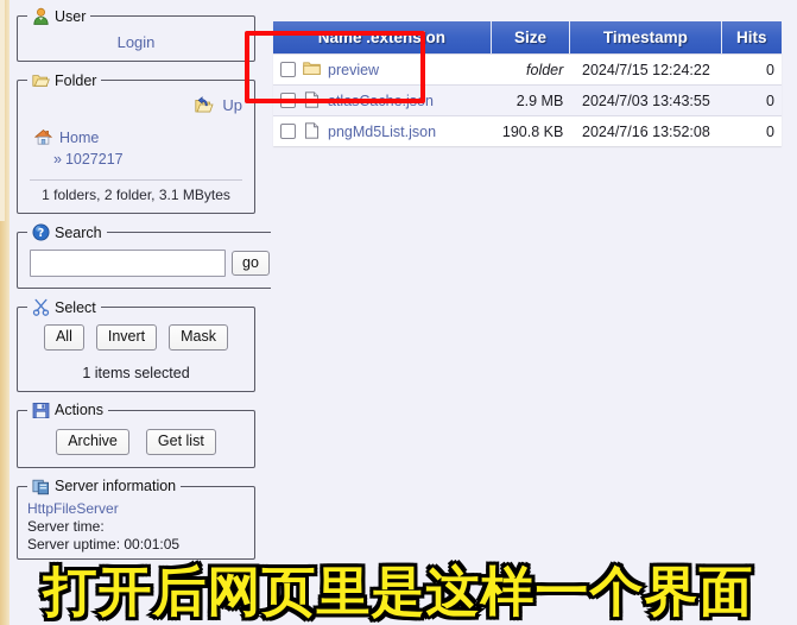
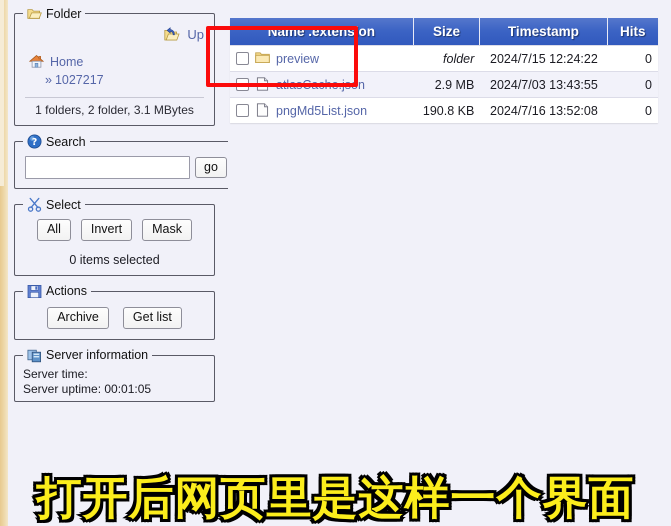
- User
- Login
  Folder
  Up
  Home
  » 1027217
  1 folders, 2 folder, 3.1 MBytes
  ?
  Search
  go
  Select
  All
  Invert
  Mask
- 1 items selected
+ 0 items selected
  Actions
  Archive
  Get list
  Server information
- HttpFileServer
  Server time:
  Server uptime: 00:01:05
  Name .extension	Size	Timestamp	Hits
  preview	folder	2024/7/15 12:24:22	0
  atlasCache.json	2.9 MB	2024/7/03 13:43:55	0
  pngMd5List.json	190.8 KB	2024/7/16 13:52:08	0
  打开后网页里是这样一个界面
